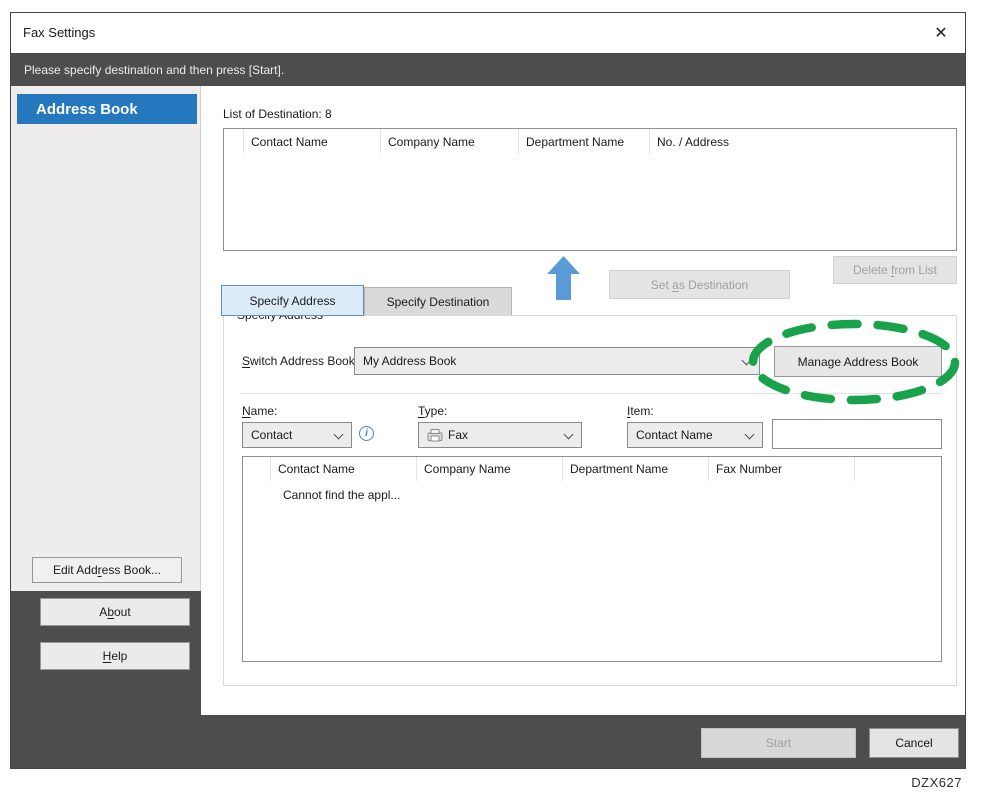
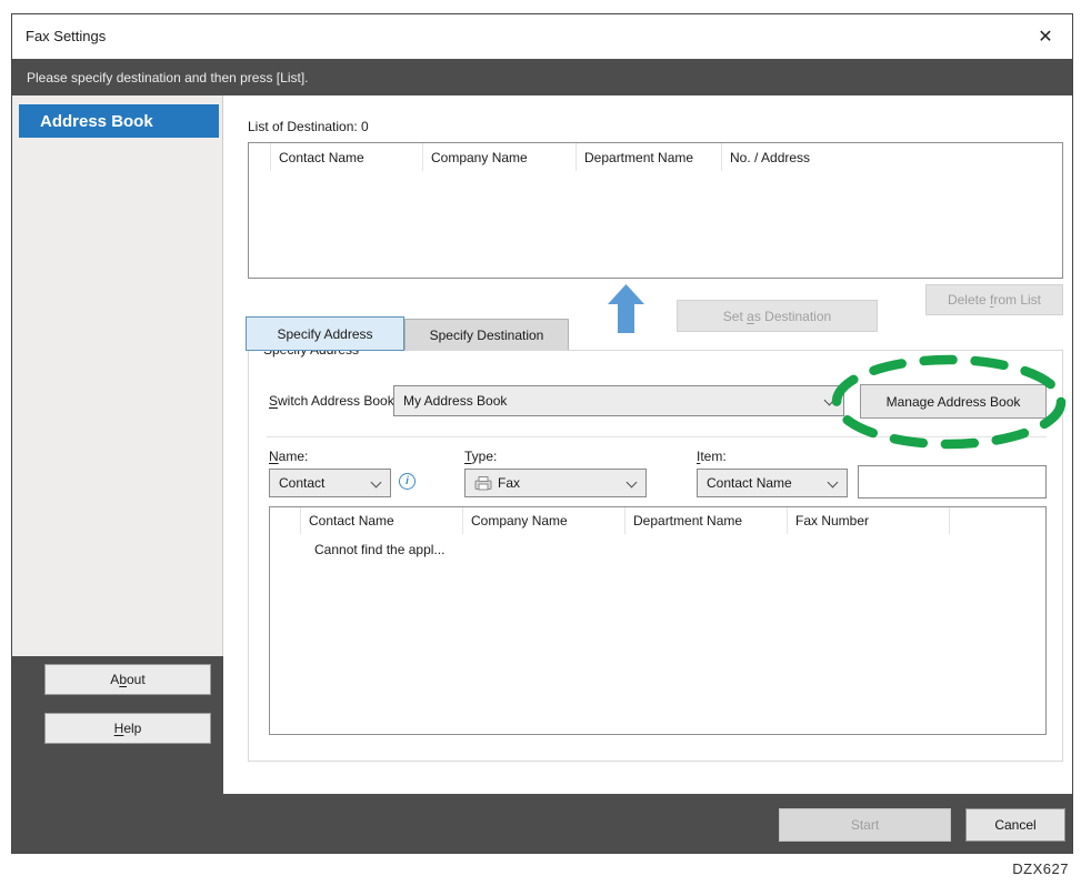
  Fax Settings
  ✕
- Please specify destination and then press [Start].
+ Please specify destination and then press [List].
  Address Book
- Edit Address Book...
  About
  Help
- List of Destination: 8
+ List of Destination: 0
  Contact Name
  Company Name
  Department Name
  No. / Address
  Set as Destination
  Delete from List
  Specify Address
  Specify Destination
  Switch Address Book
  My Address Book
  Manage Address Book
  Name:
  Type:
  Item:
  Contact
  i
  Fax
  Contact Name
  Contact Name
  Company Name
  Department Name
  Fax Number
  Cannot find the appl...
  Start
  Cancel
  DZX627
